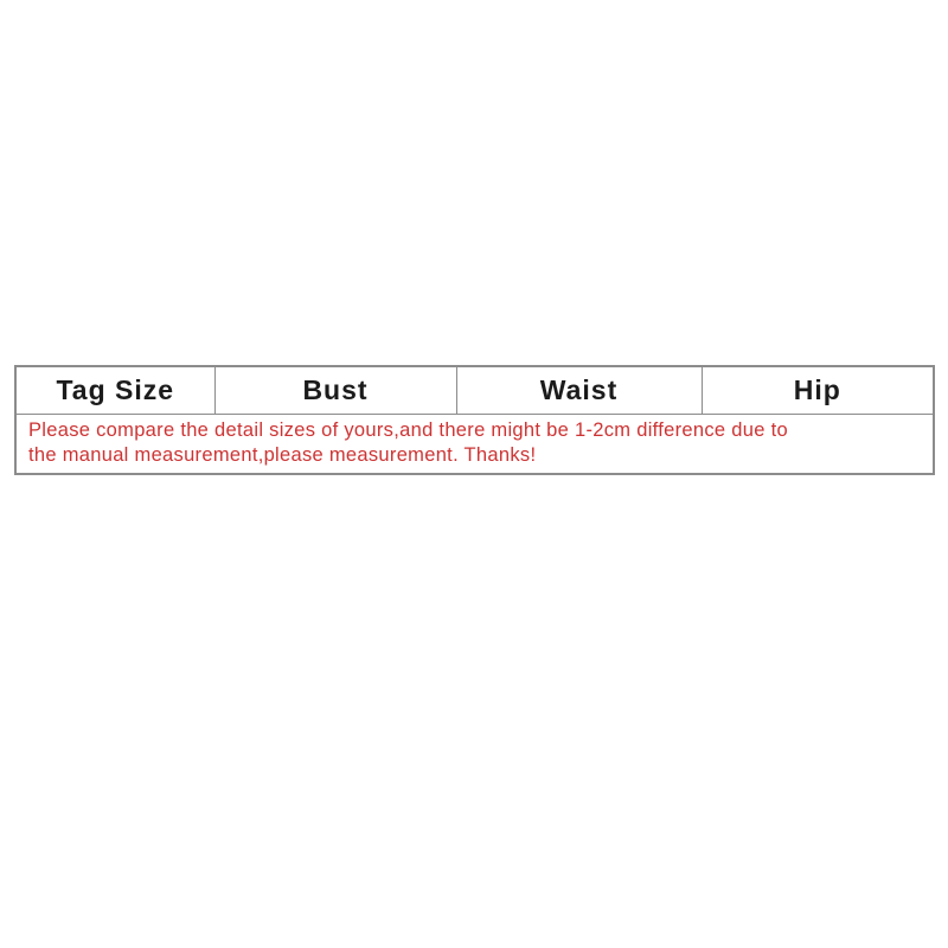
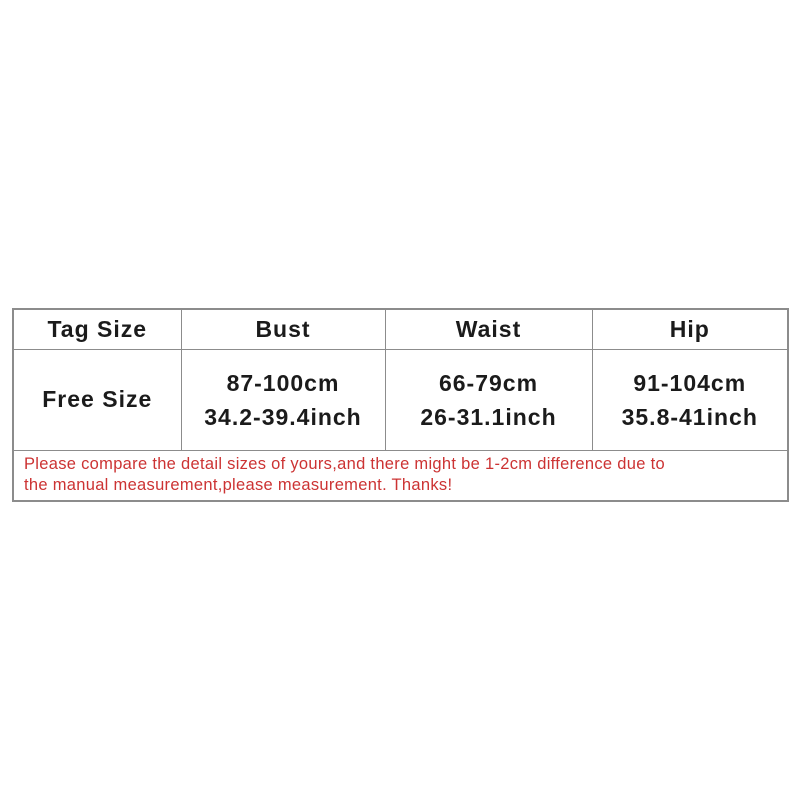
  Tag Size	Bust	Waist	Hip
+ Free Size	87-100cm 34.2-39.4inch	66-79cm 26-31.1inch	91-104cm 35.8-41inch
  Please compare the detail sizes of yours,and there might be 1-2cm difference due to the manual measurement,please measurement. Thanks!
